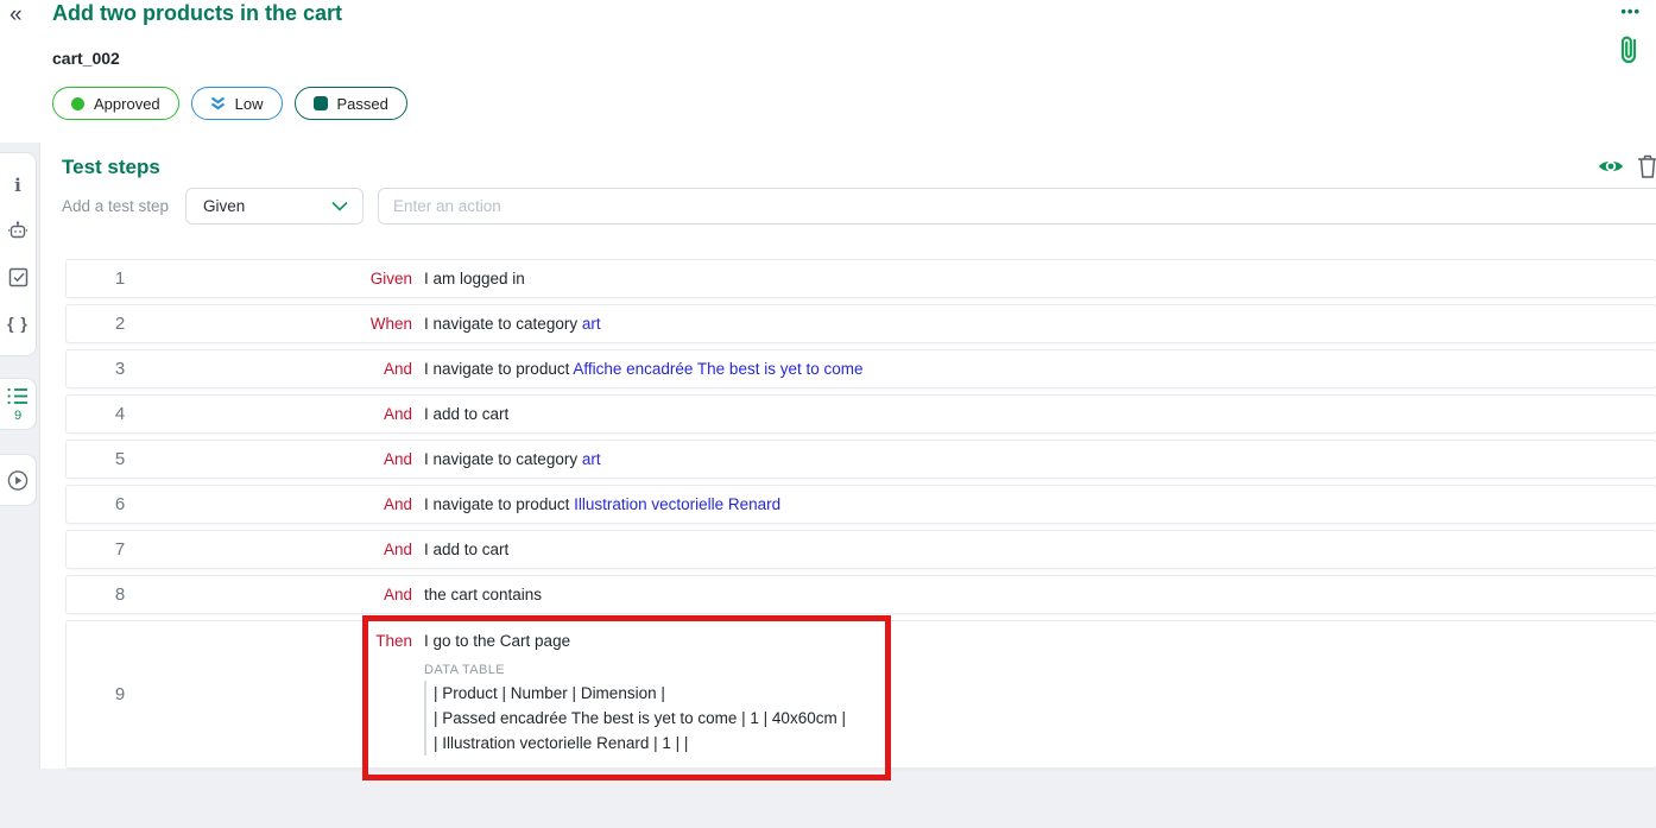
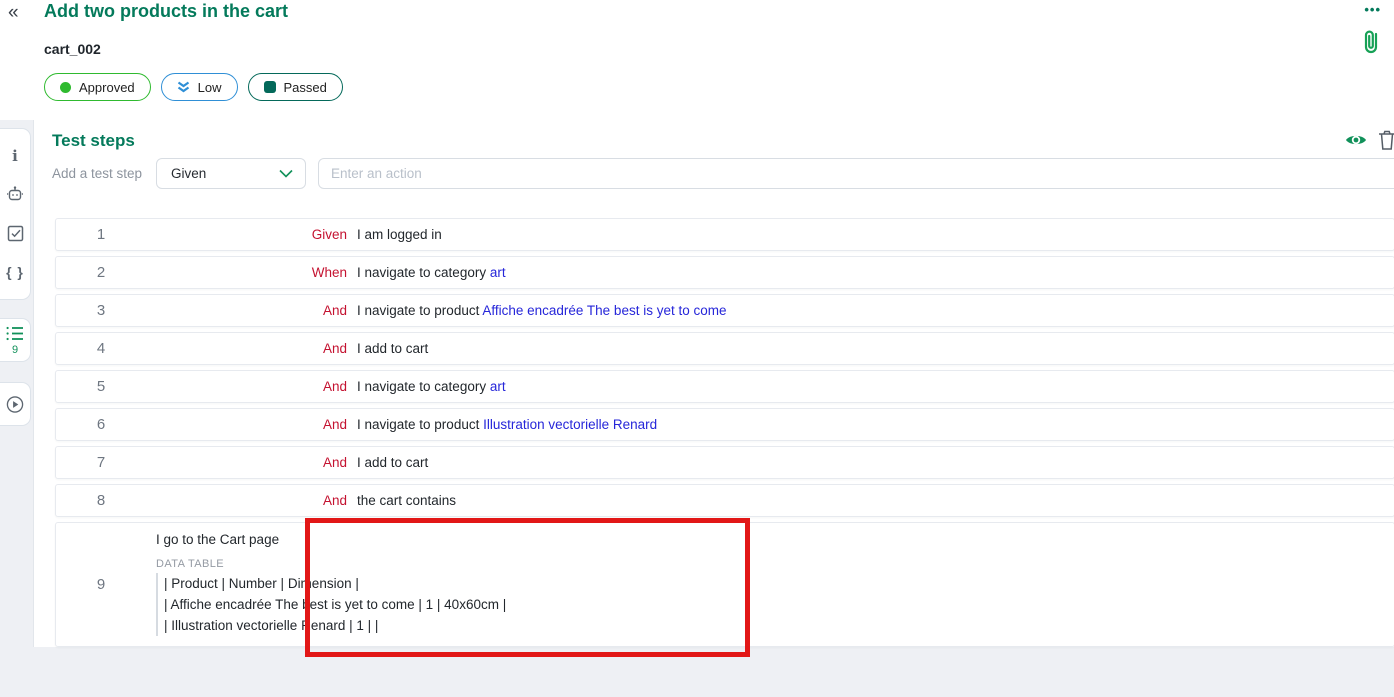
  «
  Add two products in the cart
  cart_002
  Approved
  Low
  Passed
  •••
  i
  { }
  9
  Test steps
  Add a test step
  Given
  Enter an action
  1
  Given
  I am logged in
  2
  When
  I navigate to category art
  3
  And
  I navigate to product Affiche encadrée The best is yet to come
  4
  And
  I add to cart
  5
  And
  I navigate to category art
  6
  And
  I navigate to product Illustration vectorielle Renard
  7
  And
  I add to cart
  8
  And
  the cart contains
  9
- Then
  I go to the Cart page
  DATA TABLE
  | Product | Number | Dimension |
- | Passed encadrée The best is yet to come | 1 | 40x60cm |
+ | Affiche encadrée The best is yet to come | 1 | 40x60cm |
  | Illustration vectorielle Renard | 1 | |
